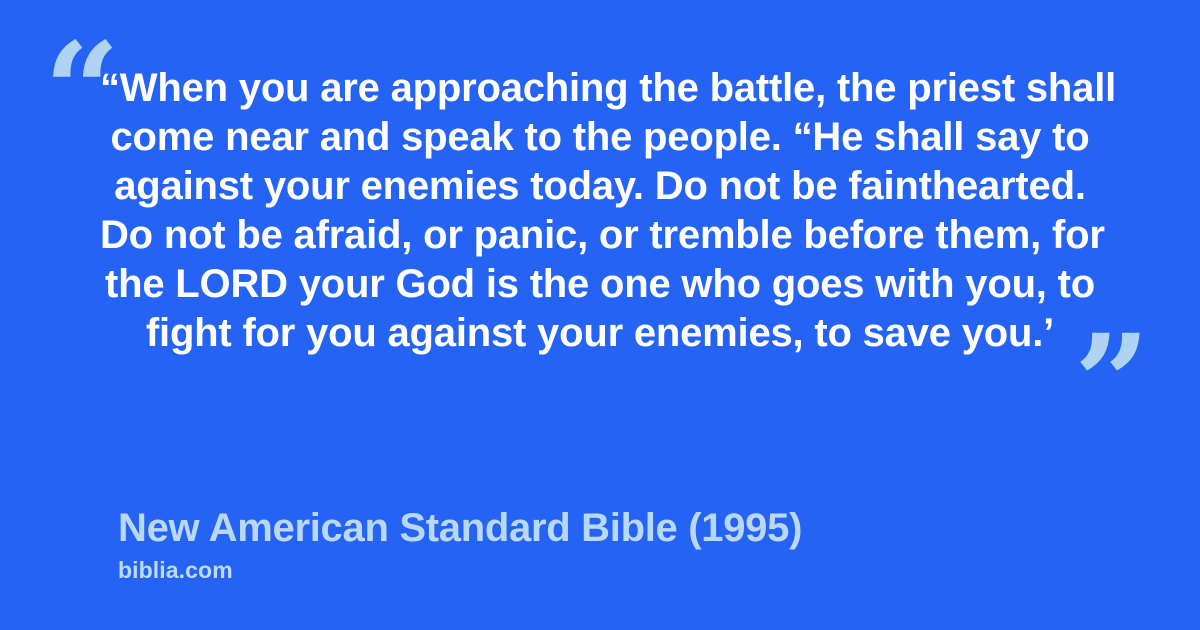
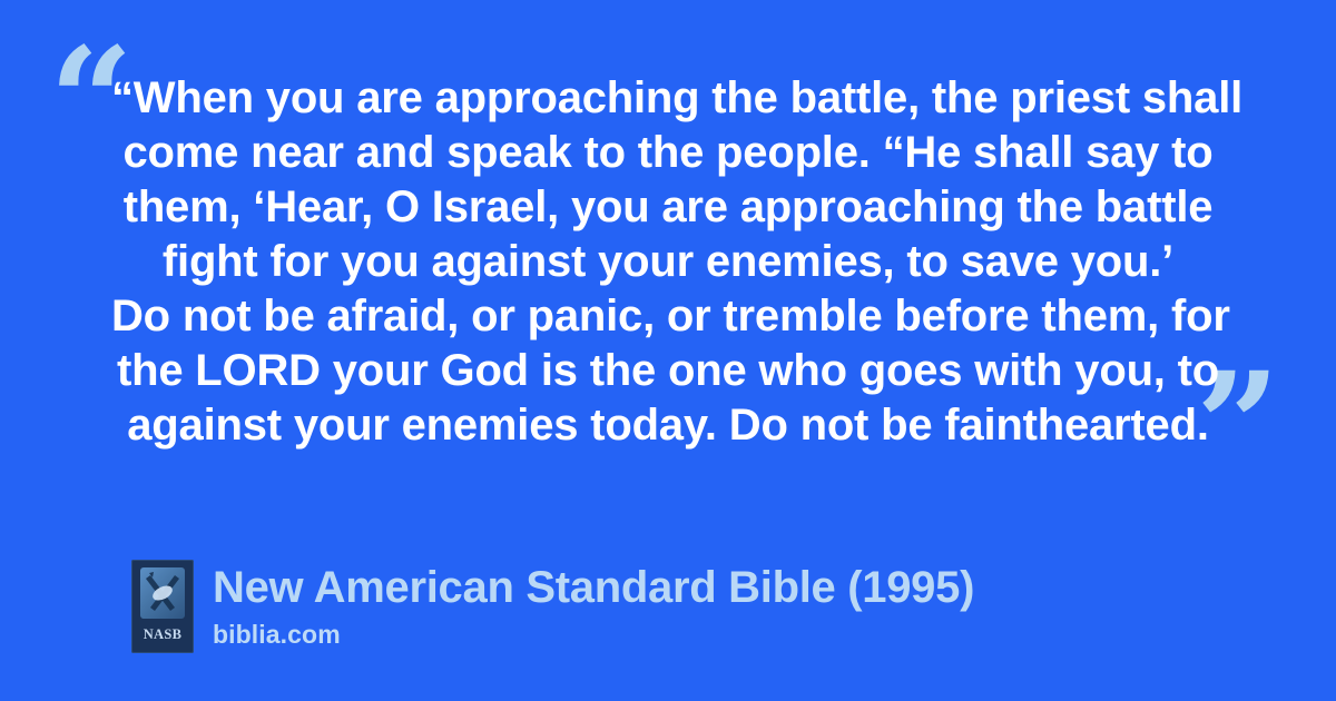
  “
  ”
  “When you are approaching the battle, the priest shall
  come near and speak to the people. “He shall say to
+ them, ‘Hear, O Israel, you are approaching the battle
- against your enemies today. Do not be fainthearted.
+ fight for you against your enemies, to save you.’
  Do not be afraid, or panic, or tremble before them, for
  the LORD your God is the one who goes with you, to
- fight for you against your enemies, to save you.’
+ against your enemies today. Do not be fainthearted.
+ NASB
  New American Standard Bible (1995)
  biblia.com
